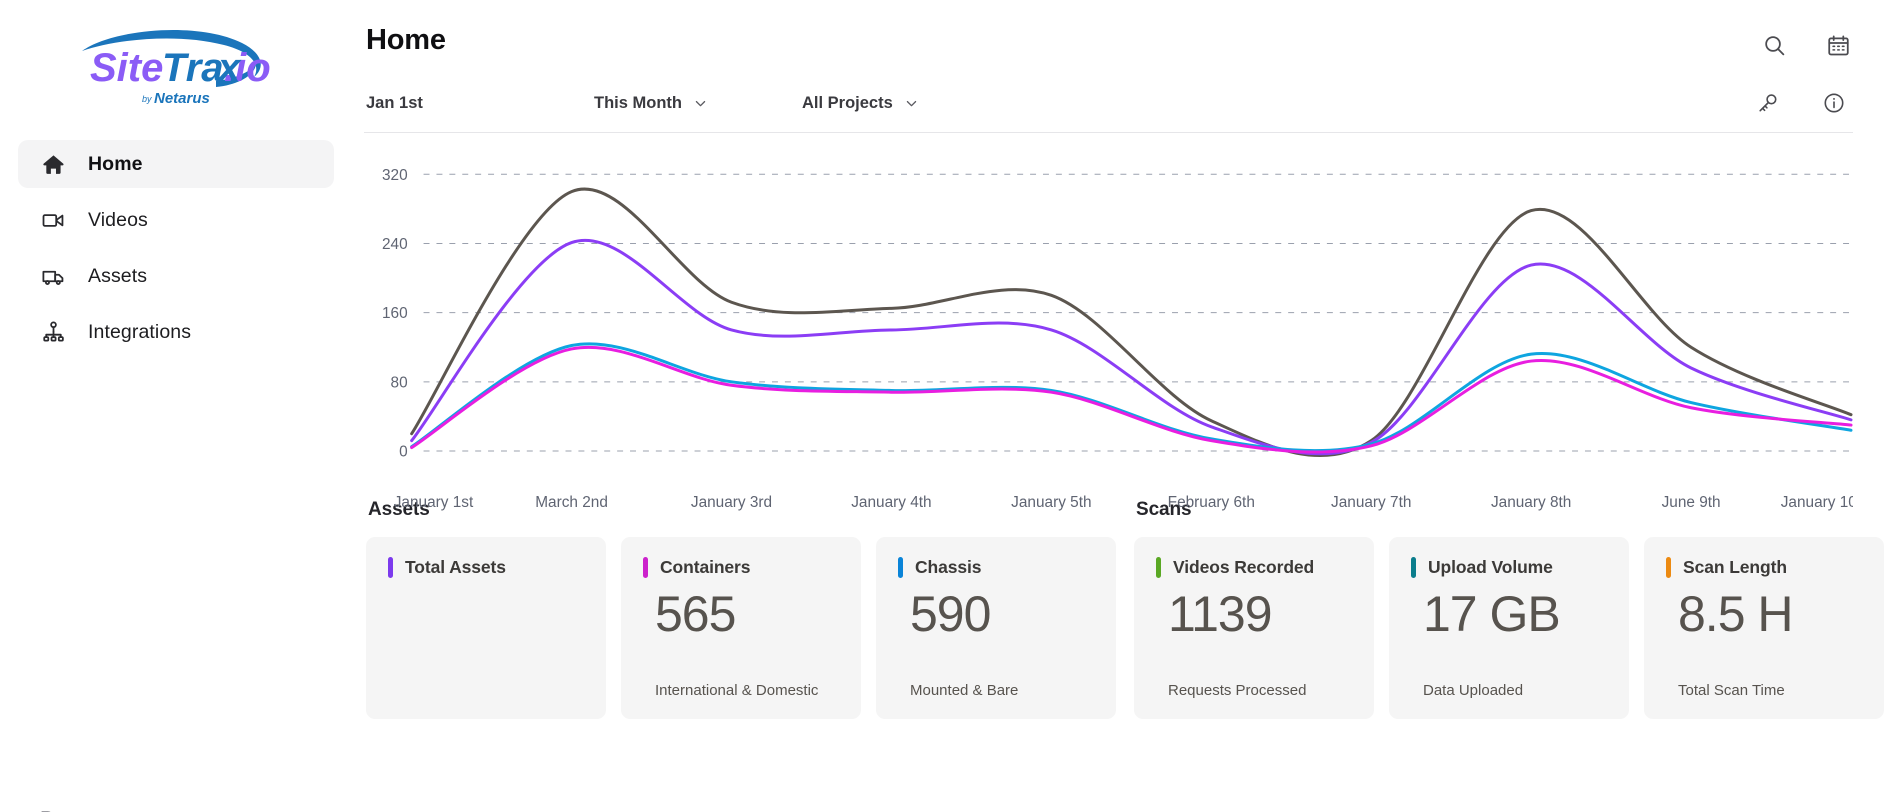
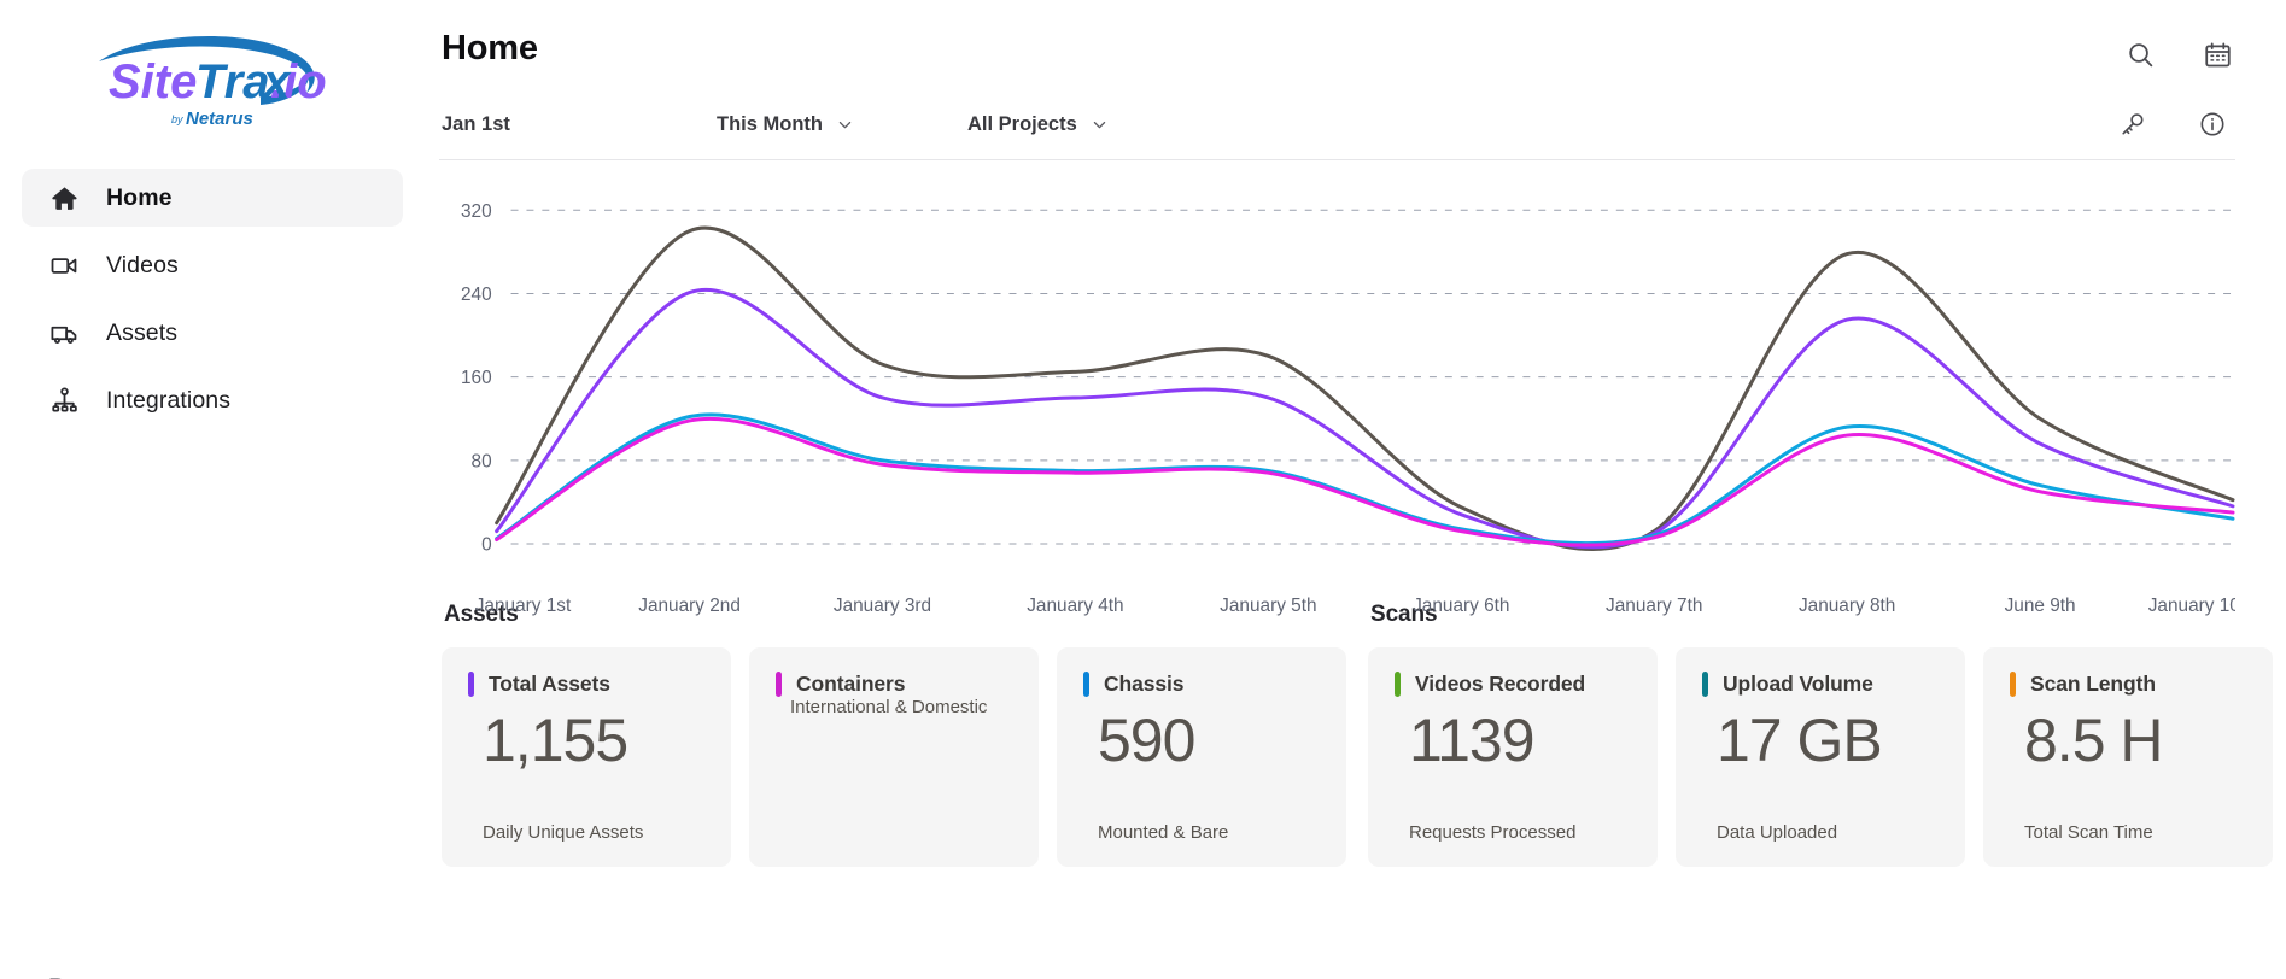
  Site
  Tra
  .io
  x
  by
  Netarus
  Home
  Videos
  Assets
  Integrations
  Home
  Jan 1st
  This Month
  All Projects
  320
  240
  160
  80
  0
  January 1st
- March 2nd
+ January 2nd
  January 3rd
  January 4th
  January 5th
- February 6th
+ January 6th
  January 7th
  January 8th
  June 9th
  January 10
  Assets
  Total Assets
+ 1,155
+ Daily Unique Assets
  Containers
- 565
  International & Domestic
  Chassis
  590
  Mounted & Bare
  Scans
  Videos Recorded
  1139
  Requests Processed
  Upload Volume
  17 GB
  Data Uploaded
  Scan Length
  8.5 H
  Total Scan Time
